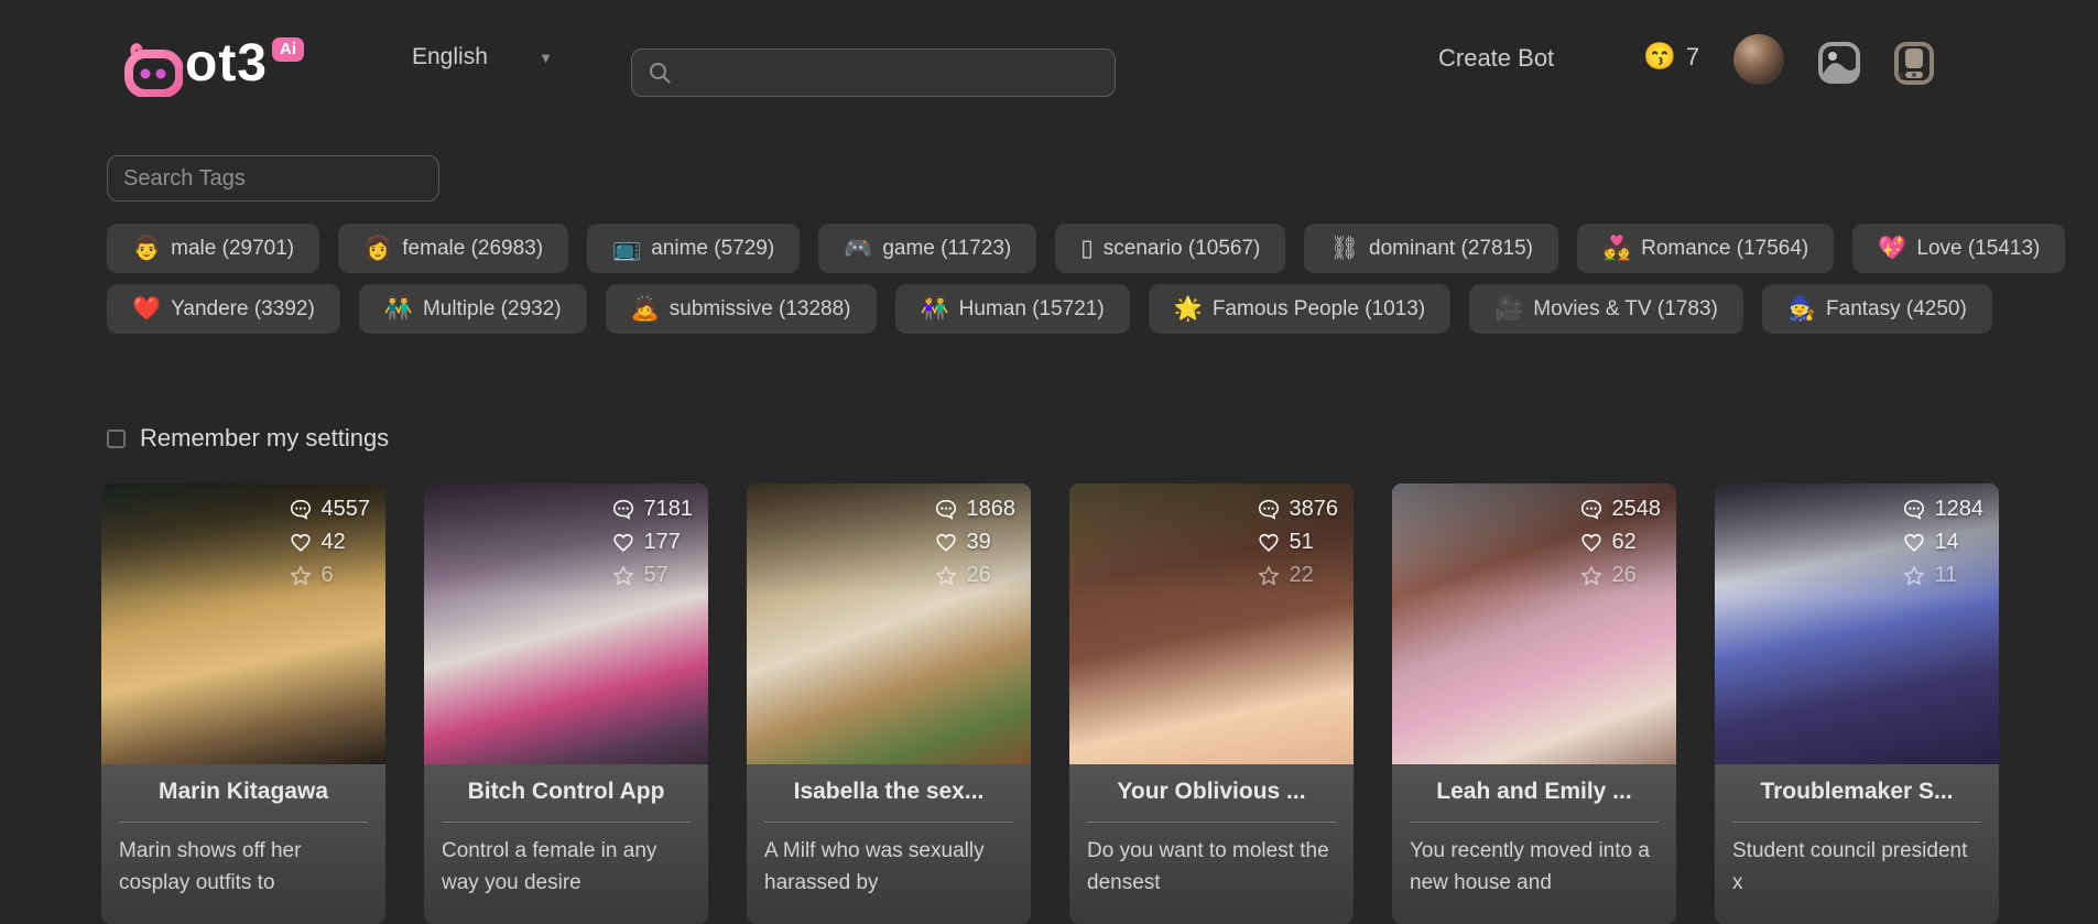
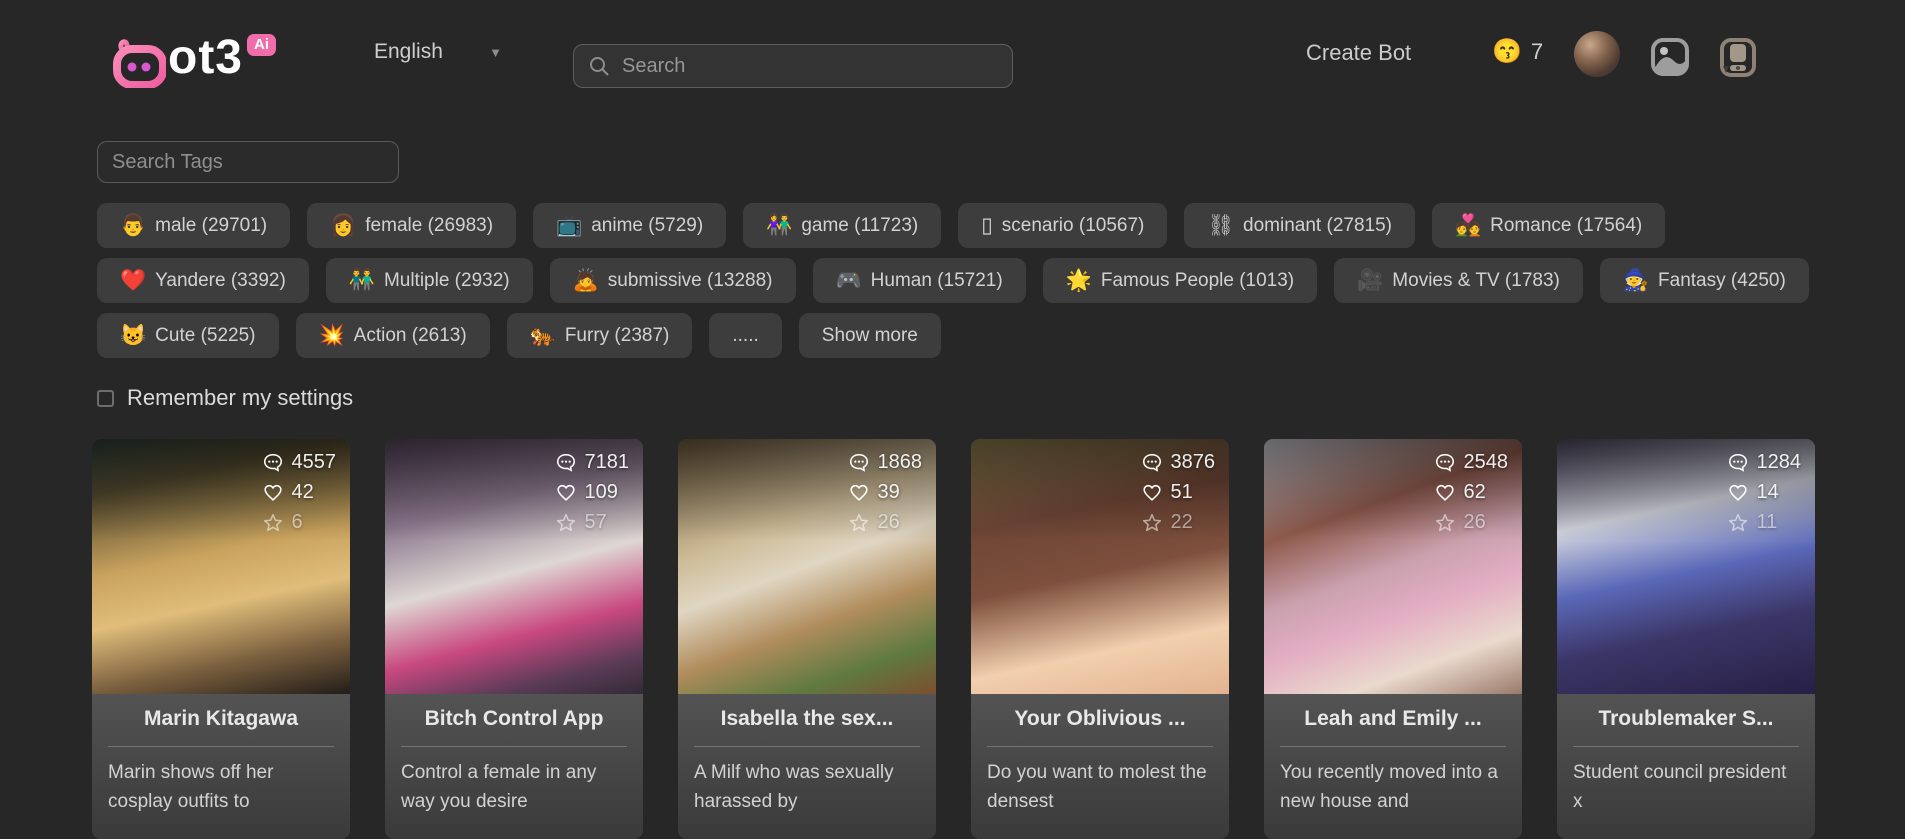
  ot3
  Ai
  English
  ▼
+ Search
  Create Bot
  😙
  7
  Search Tags
  👨
  male (29701)
  👩
  female (26983)
  📺
  anime (5729)
- 🎮
+ 👫
  game (11723)
  ▯
  scenario (10567)
  ⛓
  dominant (27815)
  💑
  Romance (17564)
- 💖
- Love (15413)
  ❤️
  Yandere (3392)
  👬
  Multiple (2932)
  🙇
  submissive (13288)
- 👫
+ 🎮
  Human (15721)
  🌟
  Famous People (1013)
  🎥
  Movies & TV (1783)
  🧙
  Fantasy (4250)
+ 😺
+ Cute (5225)
+ 💥
+ Action (2613)
+ 🐅
+ Furry (2387)
+ .....
+ Show more
  Remember my settings
  4557
  42
  6
  Marin Kitagawa
  Marin shows off her cosplay outfits to
  7181
- 177
+ 109
  57
  Bitch Control App
  Control a female in any way you desire
  1868
  39
  26
  Isabella the sex...
  A Milf who was sexually harassed by
  3876
  51
  22
  Your Oblivious ...
  Do you want to molest the densest
  2548
  62
  26
  Leah and Emily ...
  You recently moved into a new house and
  1284
  14
  11
  Troublemaker S...
  Student council president x
